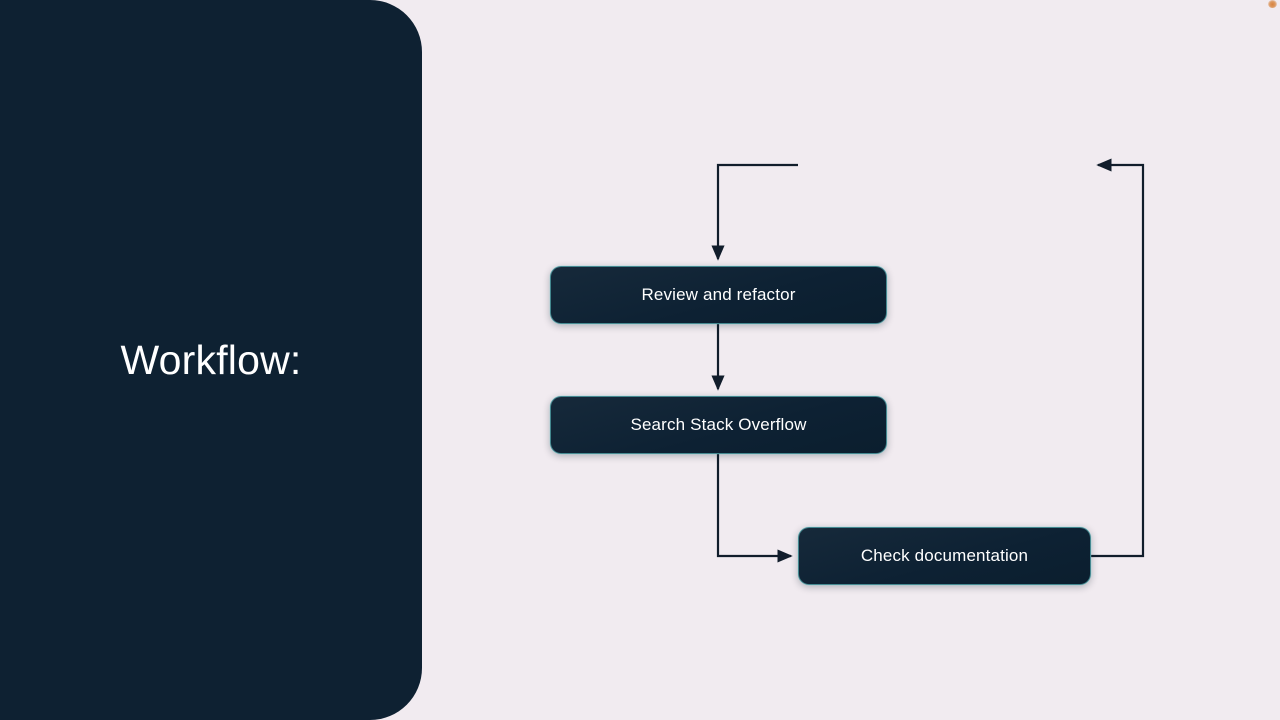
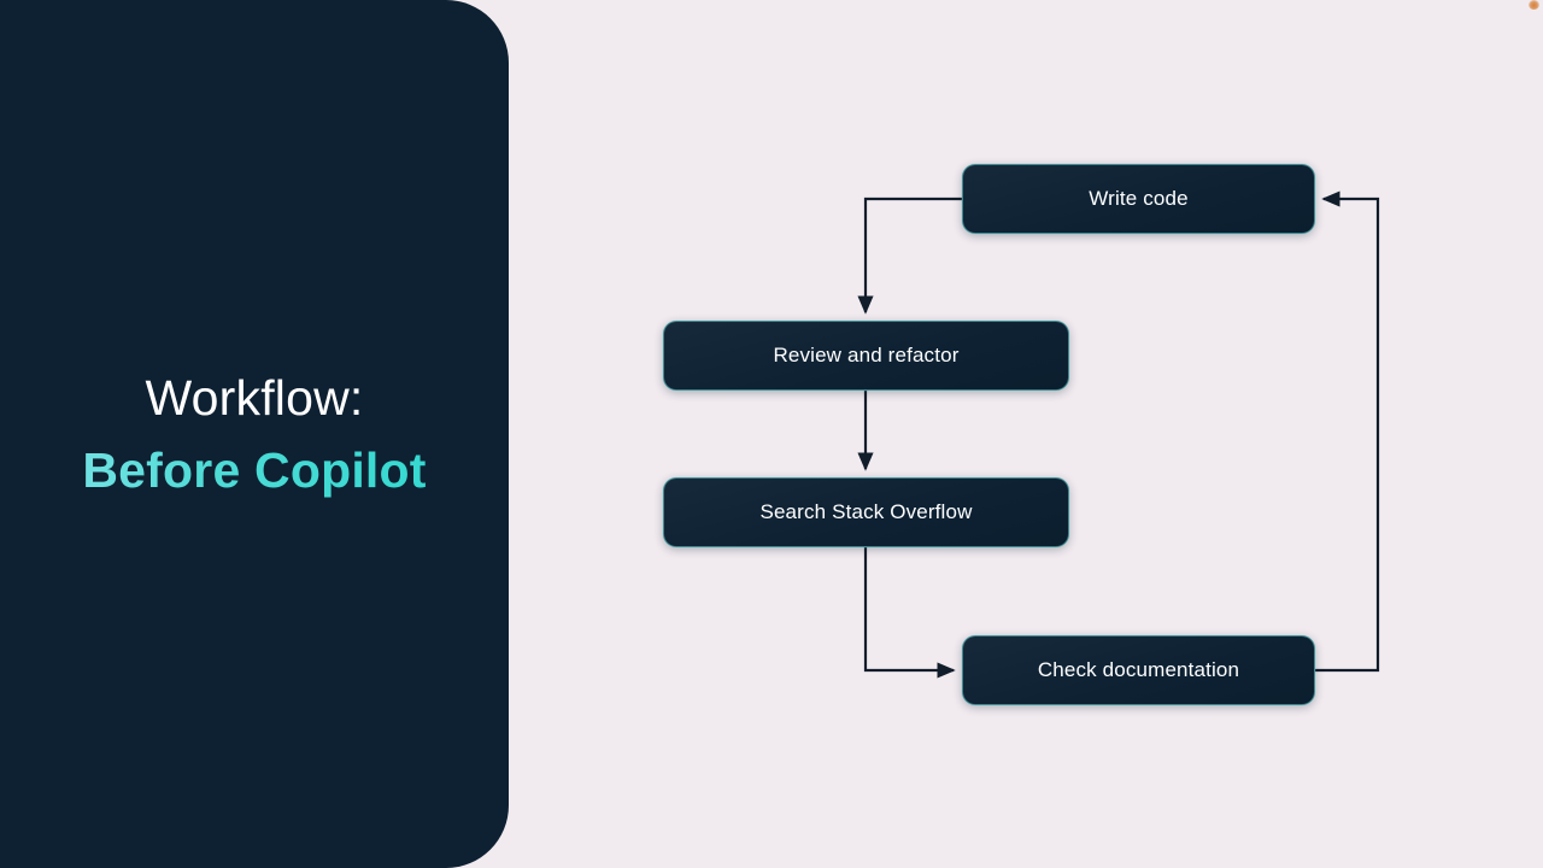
  Workflow:
+ Before Copilot
+ Write code
  Review and refactor
  Search Stack Overflow
  Check documentation
